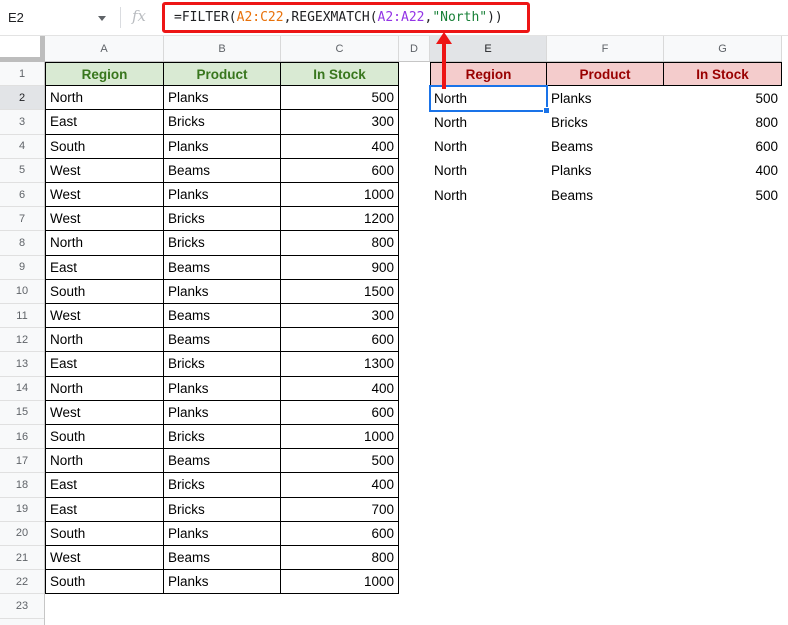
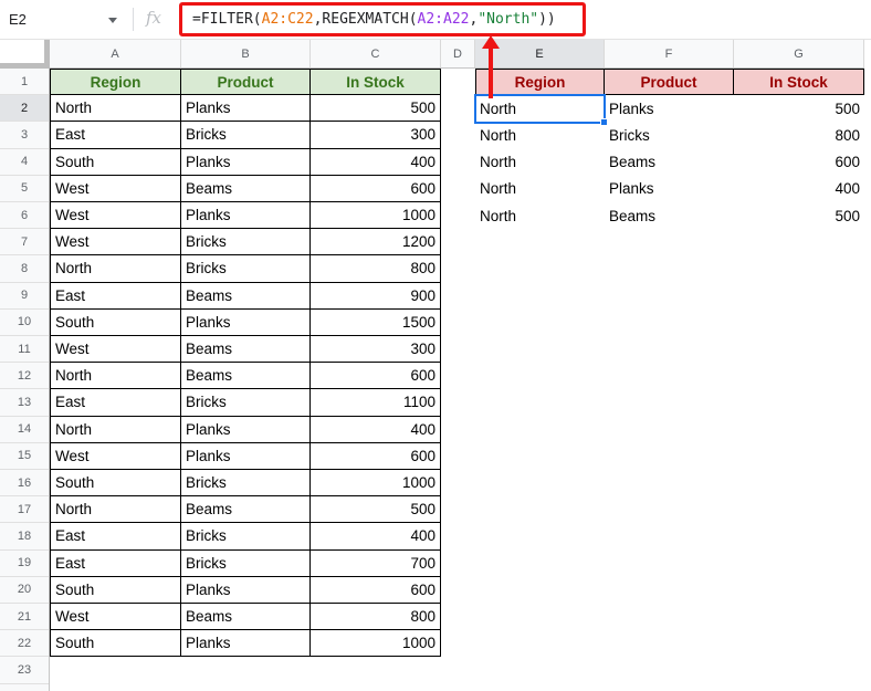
  E2
  fx
  =FILTER(
  A2:C22
  ,
  REGEXMATCH(
  A2:A22
  ,
  "North"
  ))
  A
  B
  C
  D
  E
  F
  G
  1
  2
  3
  4
  5
  6
  7
  8
  9
  10
  11
  12
  13
  14
  15
  16
  17
  18
  19
  20
  21
  22
  23
  Region
  Product
  In Stock
  North
  Planks
  500
  East
  Bricks
  300
  South
  Planks
  400
  West
  Beams
  600
  West
  Planks
  1000
  West
  Bricks
  1200
  North
  Bricks
  800
  East
  Beams
  900
  South
  Planks
  1500
  West
  Beams
  300
  North
  Beams
  600
  East
  Bricks
- 1300
+ 1100
  North
  Planks
  400
  West
  Planks
  600
  South
  Bricks
  1000
  North
  Beams
  500
  East
  Bricks
  400
  East
  Bricks
  700
  South
  Planks
  600
  West
  Beams
  800
  South
  Planks
  1000
  Region
  Product
  In Stock
  North
  Planks
  500
  North
  Bricks
  800
  North
  Beams
  600
  North
  Planks
  400
  North
  Beams
  500
